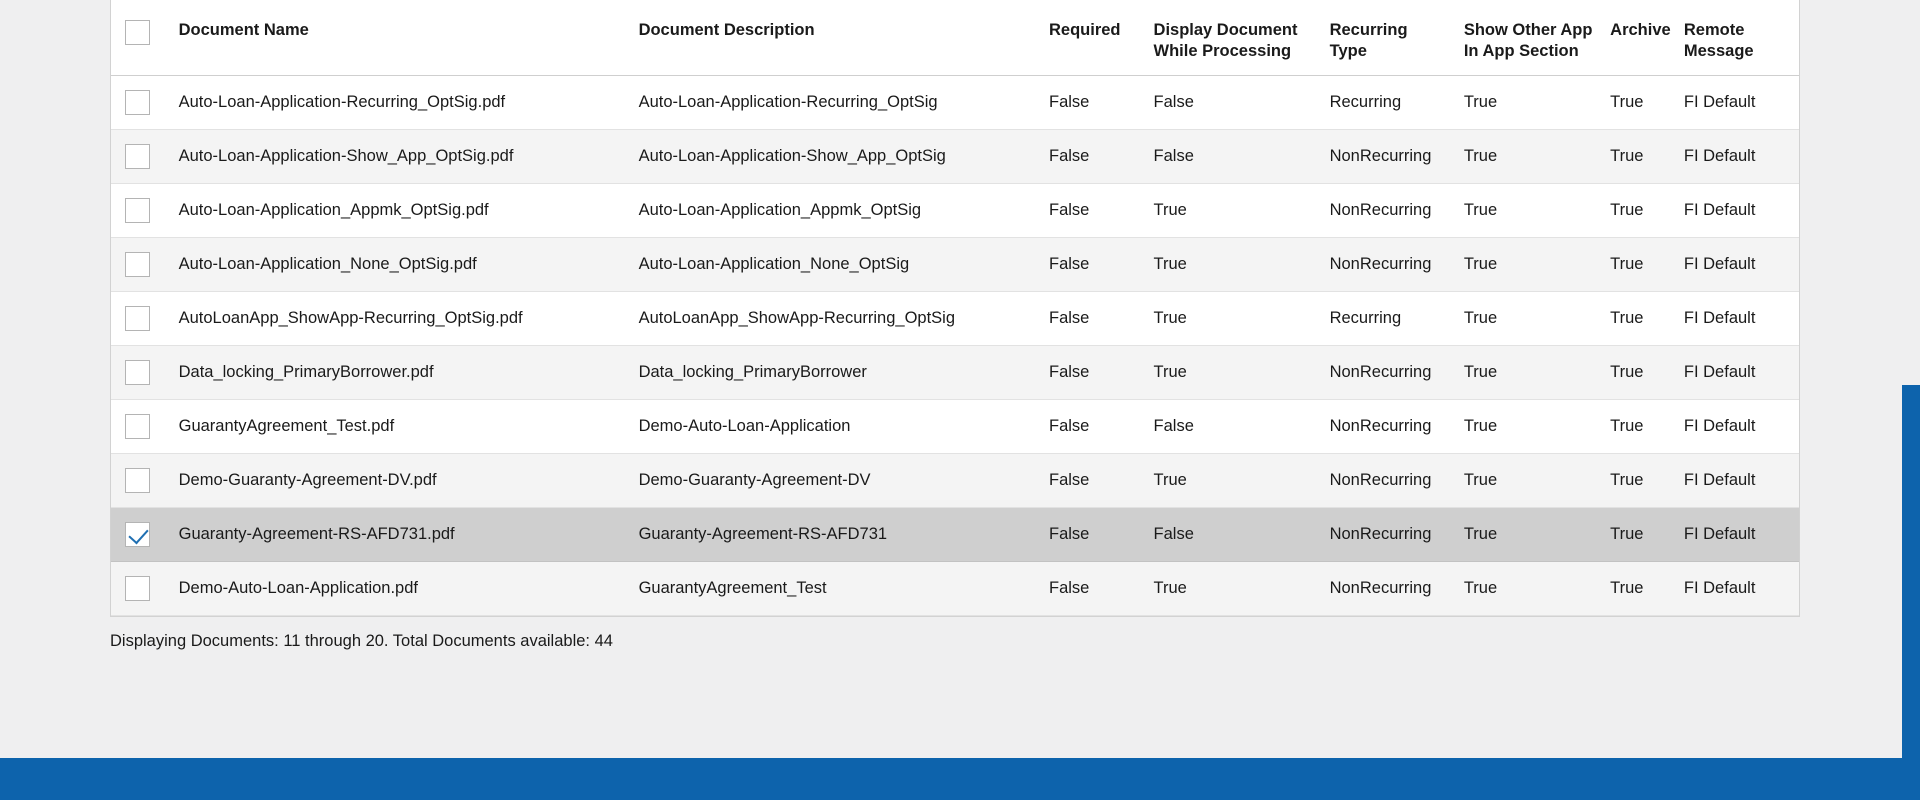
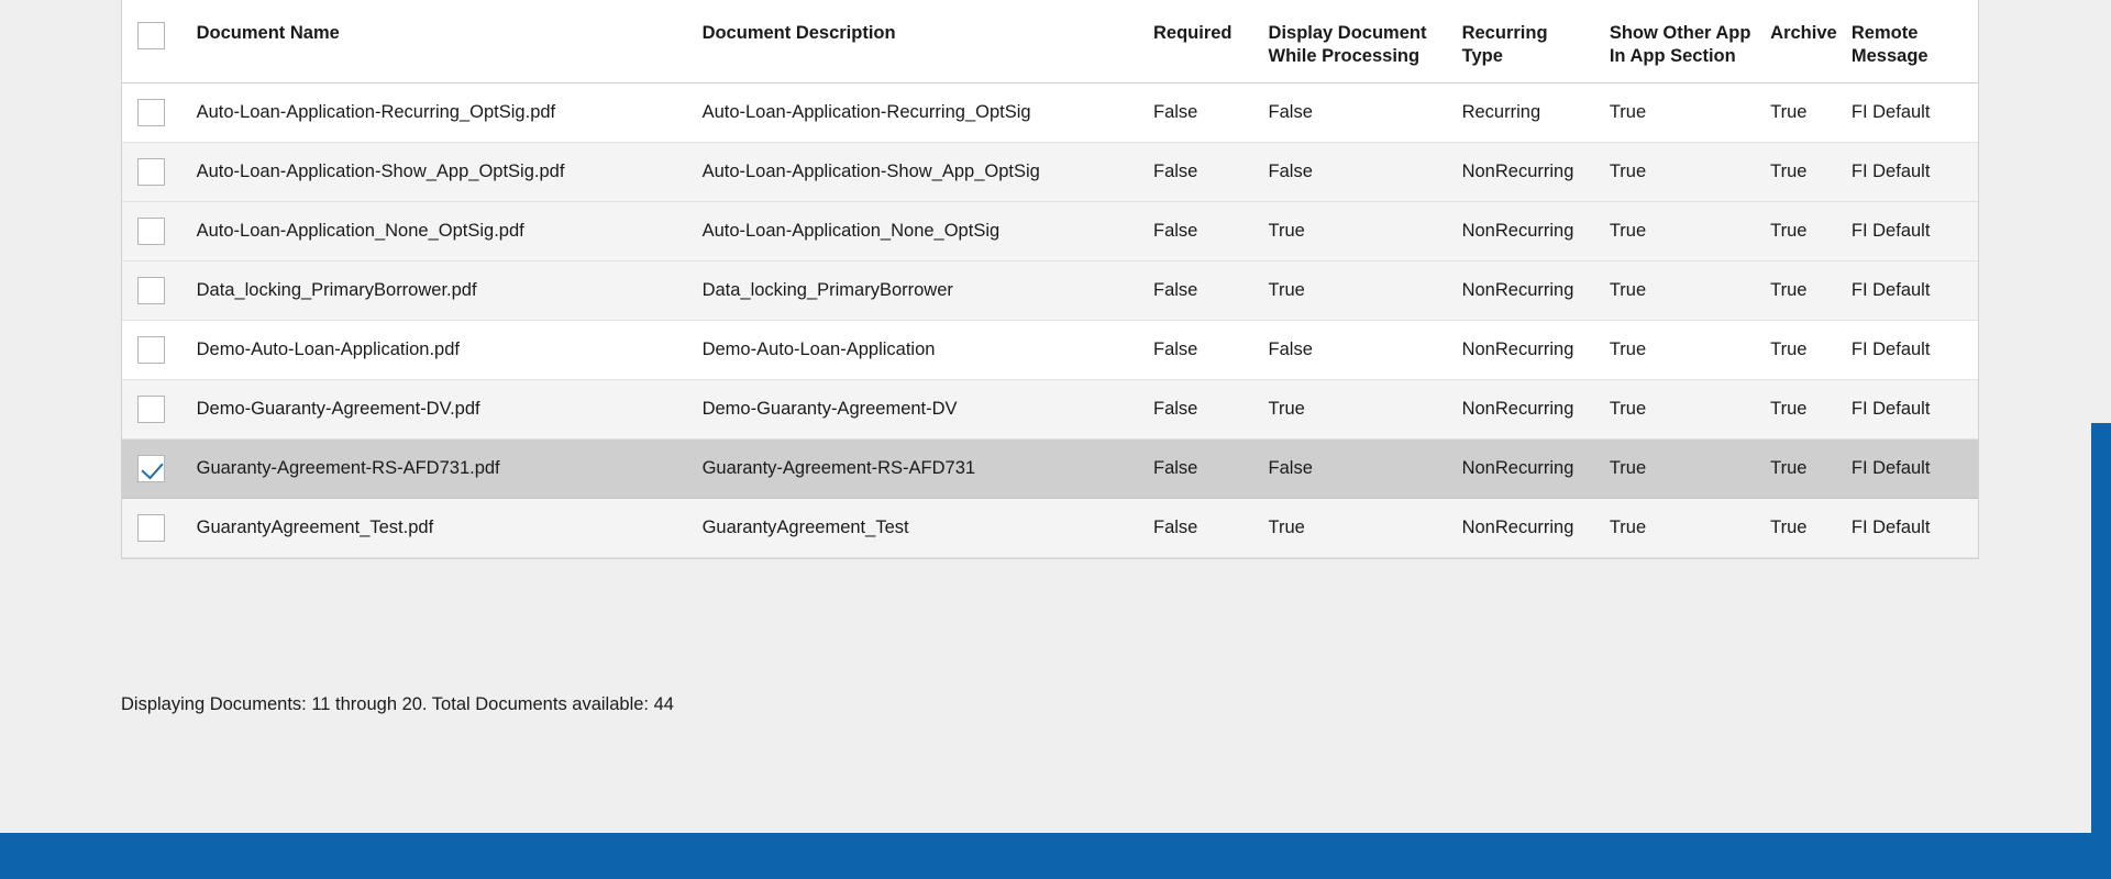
  	Document Name	Document Description	Required	Display Document While Processing	Recurring Type	Show Other App In App Section	Archive	Remote Message
  	Auto-Loan-Application-Recurring_OptSig.pdf	Auto-Loan-Application-Recurring_OptSig	False	False	Recurring	True	True	FI Default
  	Auto-Loan-Application-Show_App_OptSig.pdf	Auto-Loan-Application-Show_App_OptSig	False	False	NonRecurring	True	True	FI Default
- 	Auto-Loan-Application_Appmk_OptSig.pdf	Auto-Loan-Application_Appmk_OptSig	False	True	NonRecurring	True	True	FI Default
  	Auto-Loan-Application_None_OptSig.pdf	Auto-Loan-Application_None_OptSig	False	True	NonRecurring	True	True	FI Default
- 	AutoLoanApp_ShowApp-Recurring_OptSig.pdf	AutoLoanApp_ShowApp-Recurring_OptSig	False	True	Recurring	True	True	FI Default
  	Data_locking_PrimaryBorrower.pdf	Data_locking_PrimaryBorrower	False	True	NonRecurring	True	True	FI Default
- 	GuarantyAgreement_Test.pdf	Demo-Auto-Loan-Application	False	False	NonRecurring	True	True	FI Default
+ 	Demo-Auto-Loan-Application.pdf	Demo-Auto-Loan-Application	False	False	NonRecurring	True	True	FI Default
  	Demo-Guaranty-Agreement-DV.pdf	Demo-Guaranty-Agreement-DV	False	True	NonRecurring	True	True	FI Default
  	Guaranty-Agreement-RS-AFD731.pdf	Guaranty-Agreement-RS-AFD731	False	False	NonRecurring	True	True	FI Default
- 	Demo-Auto-Loan-Application.pdf	GuarantyAgreement_Test	False	True	NonRecurring	True	True	FI Default
+ 	GuarantyAgreement_Test.pdf	GuarantyAgreement_Test	False	True	NonRecurring	True	True	FI Default
  Displaying Documents: 11 through 20. Total Documents available: 44
